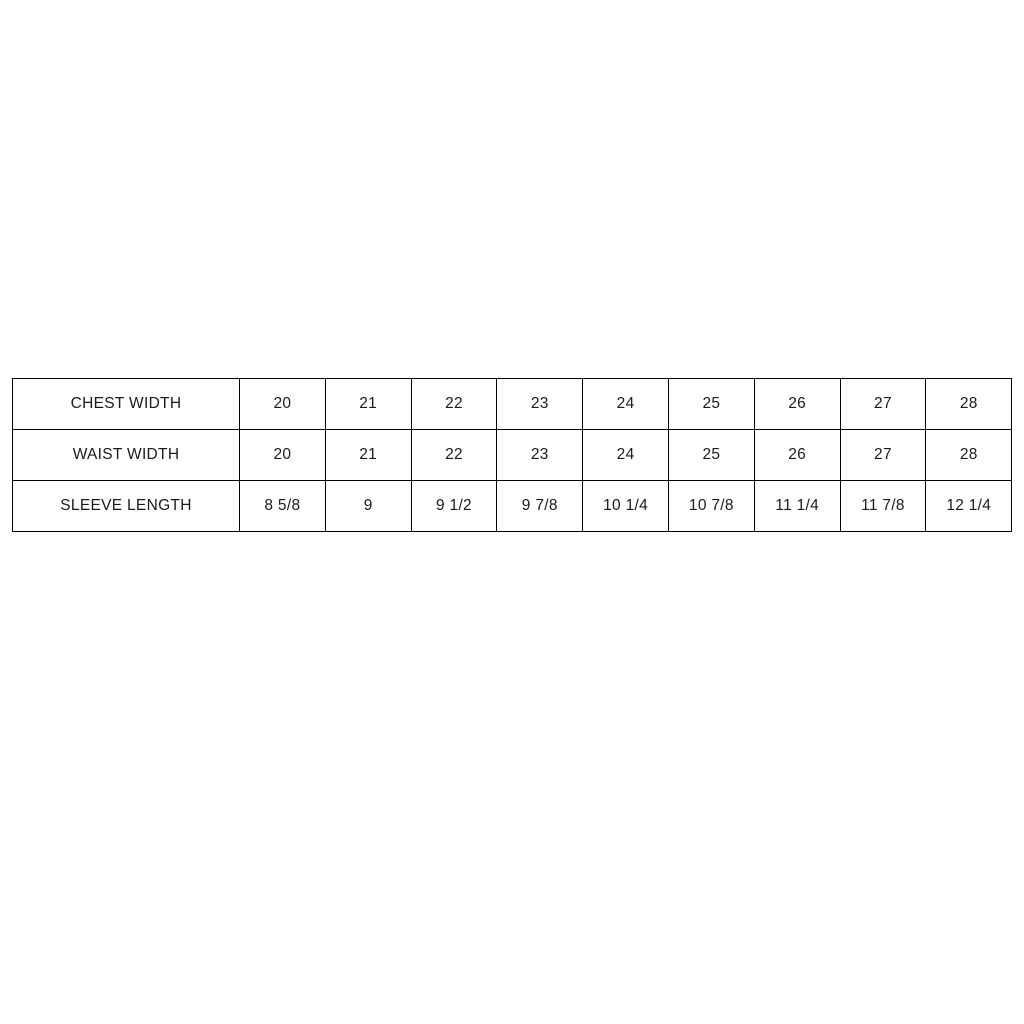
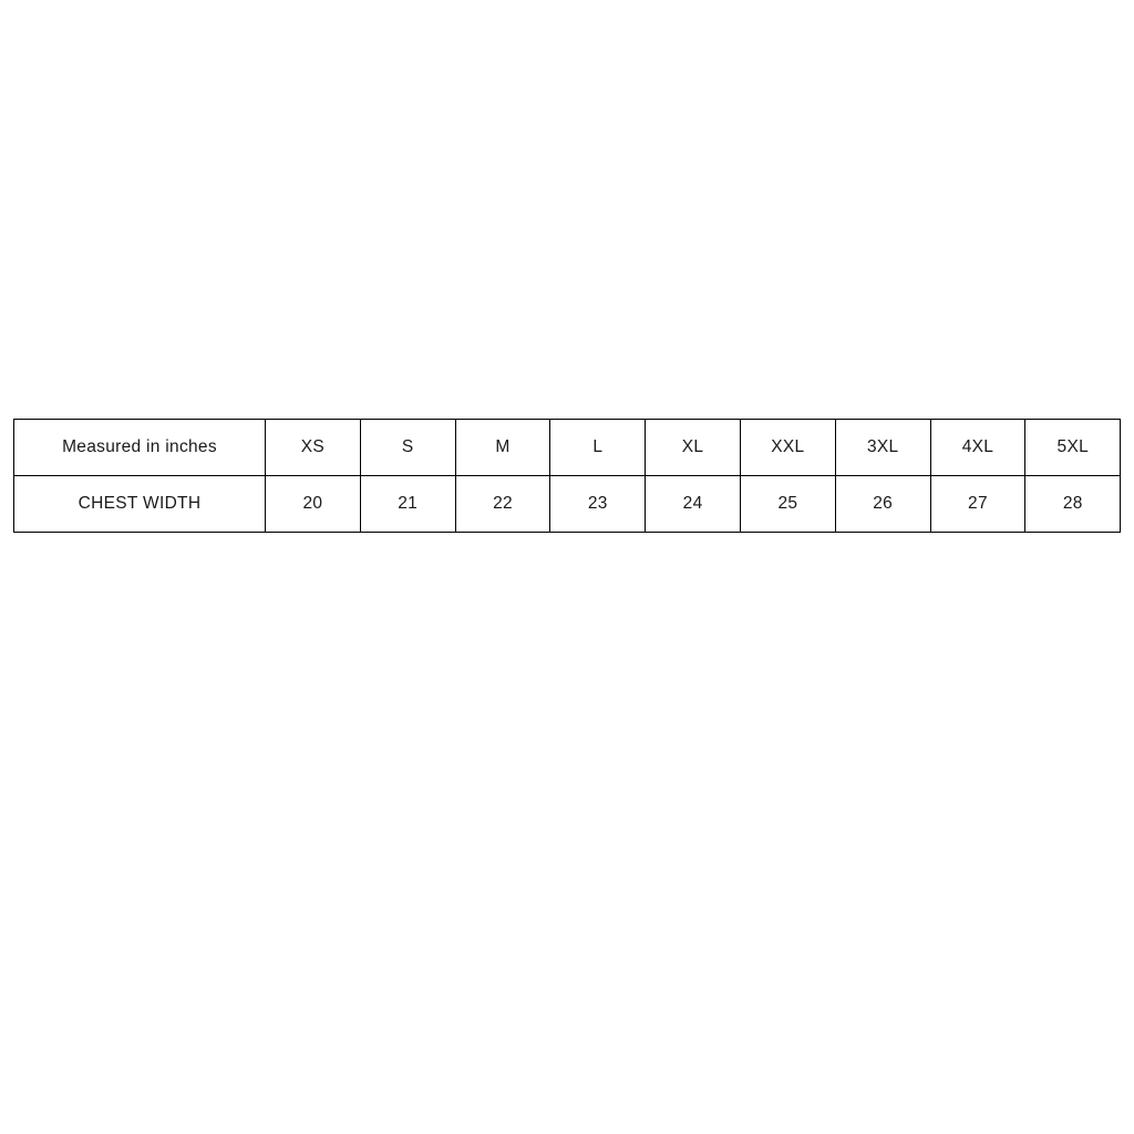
+ Measured in inches	XS	S	M	L	XL	XXL	3XL	4XL	5XL
  CHEST WIDTH	20	21	22	23	24	25	26	27	28
- WAIST WIDTH	20	21	22	23	24	25	26	27	28
- SLEEVE LENGTH	8 5/8	9	9 1/2	9 7/8	10 1/4	10 7/8	11 1/4	11 7/8	12 1/4
